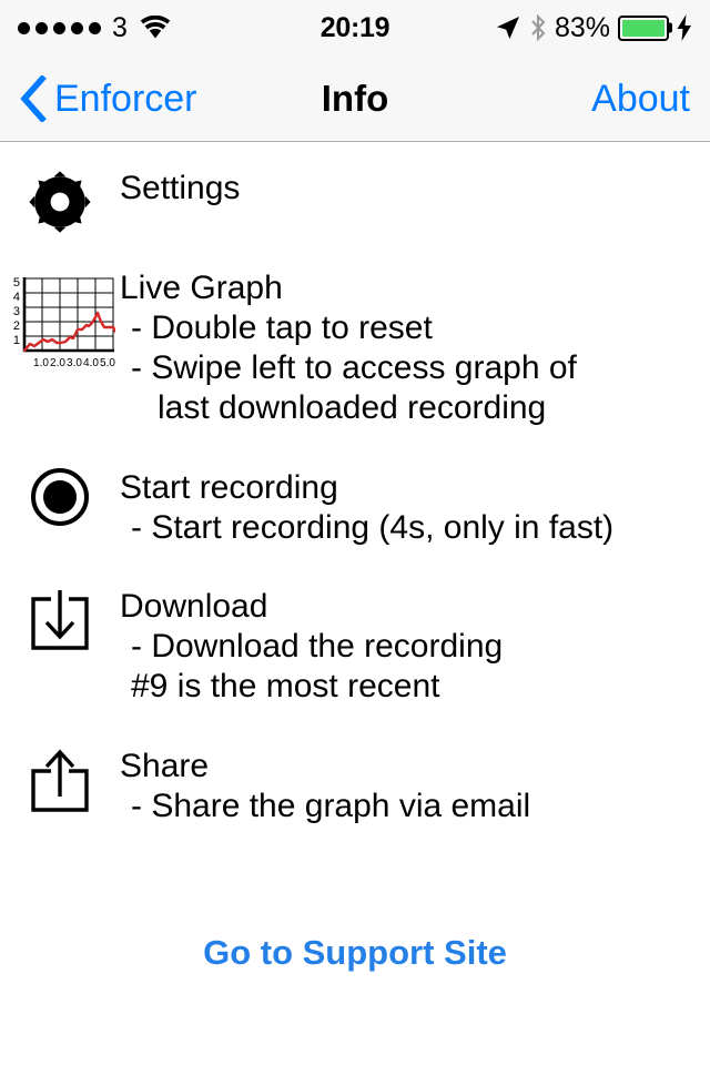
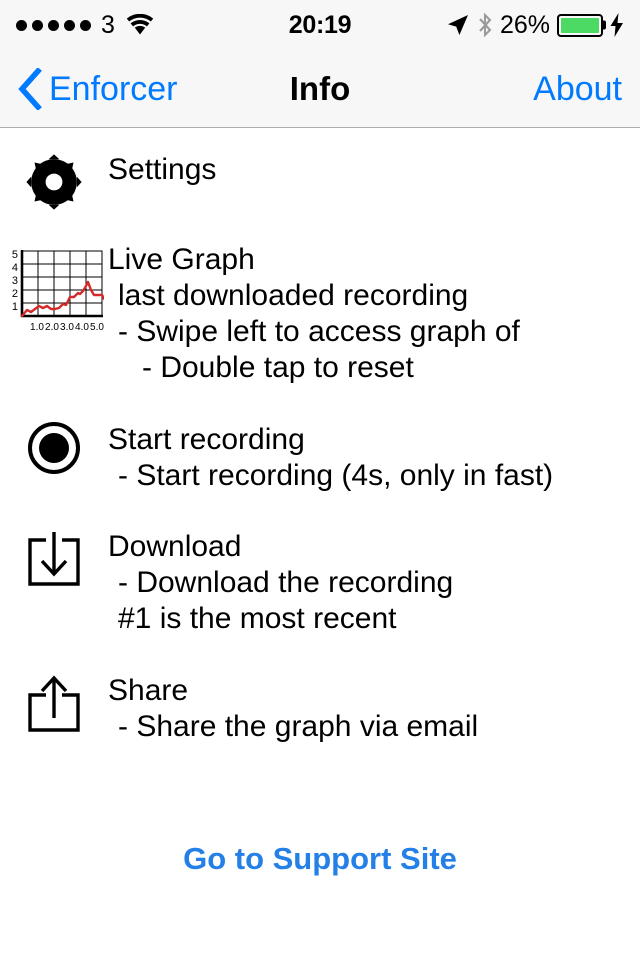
  3
  20:19
- 83%
+ 26%
  Enforcer
  Info
  About
  Settings
  5
  4
  3
  2
  1
  1.0
  2.0
  3.0
  4.0
  5.0
  Live Graph
- - Double tap to reset
+ last downloaded recording
  - Swipe left to access graph of
- last downloaded recording
+ - Double tap to reset
  Start recording
  - Start recording (4s, only in fast)
  Download
  - Download the recording
- #9 is the most recent
+ #1 is the most recent
  Share
  - Share the graph via email
  Go to Support Site
